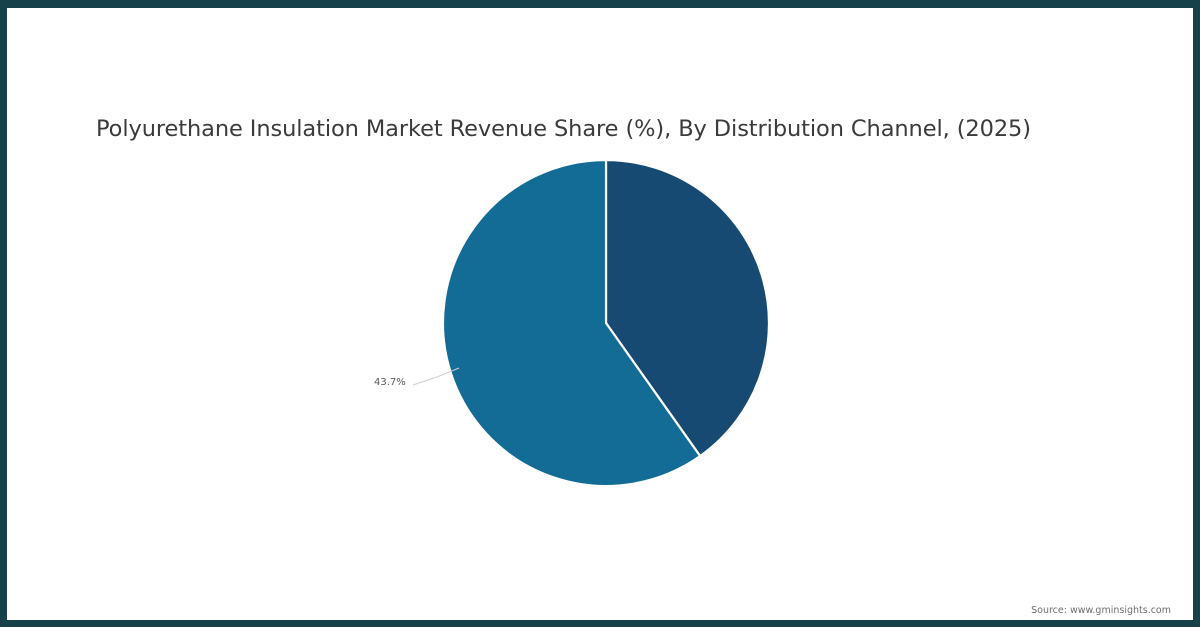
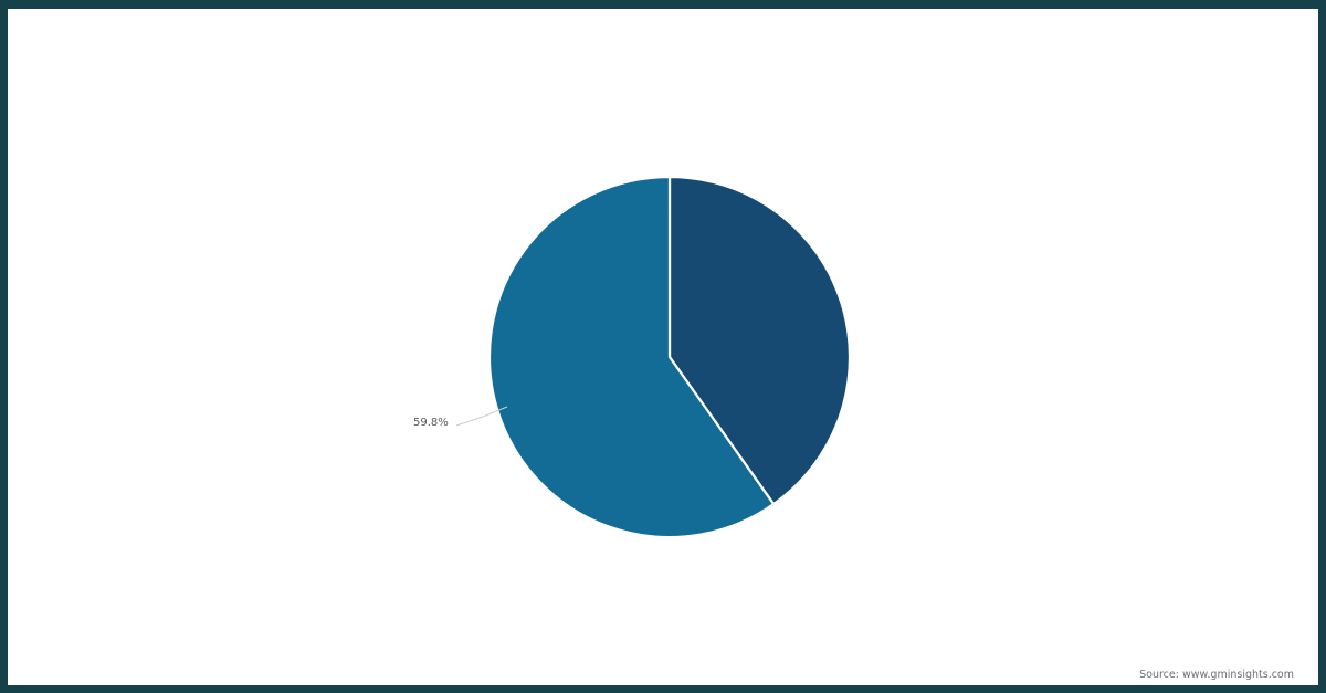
- Polyurethane Insulation Market Revenue Share (%), By Distribution Channel, (2025)
- 43.7%
+ 59.8%
  Source: www.gminsights.com
